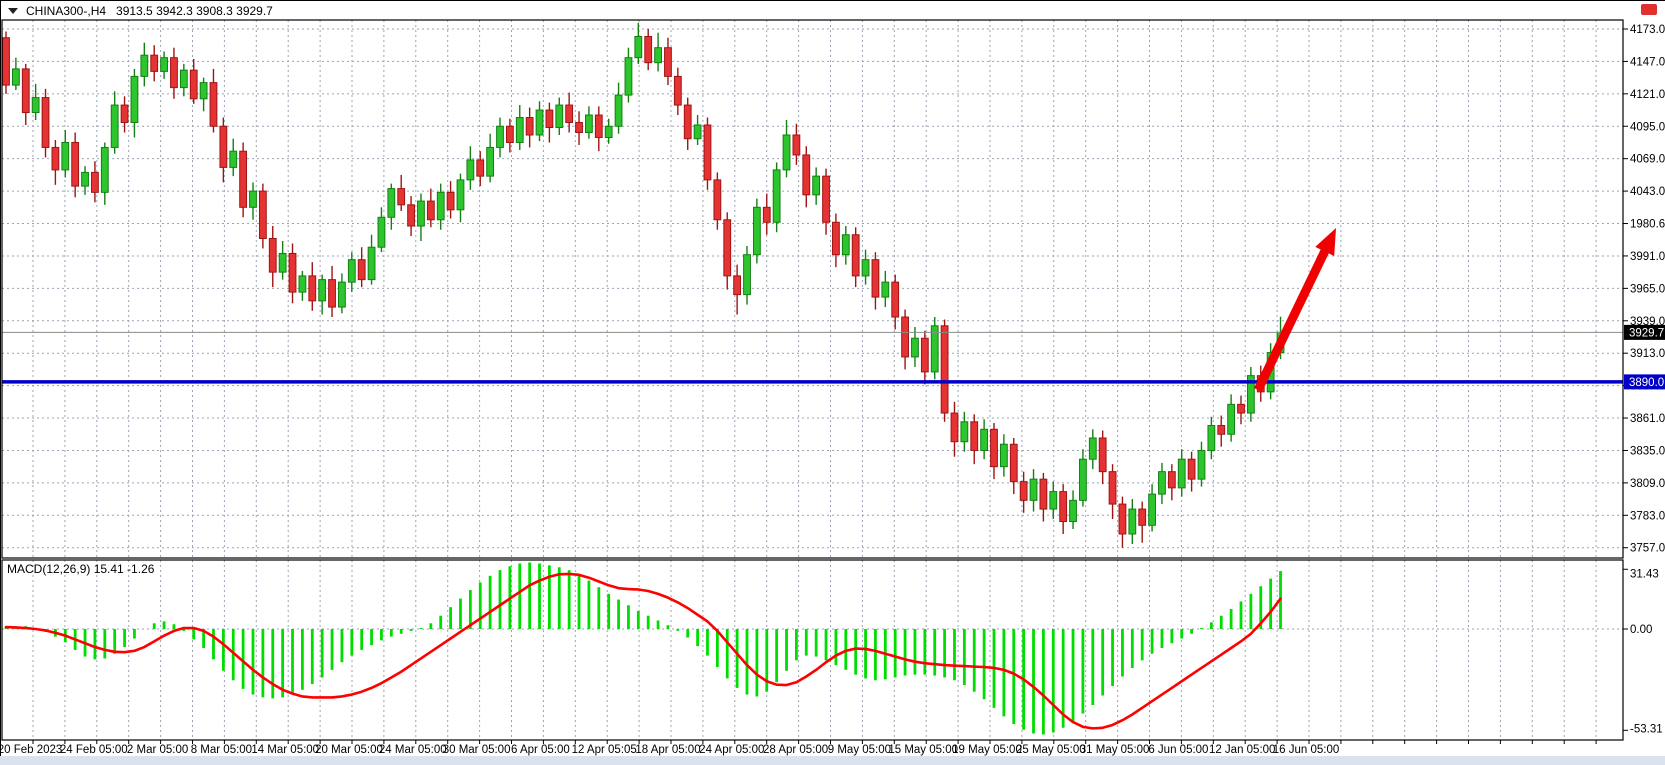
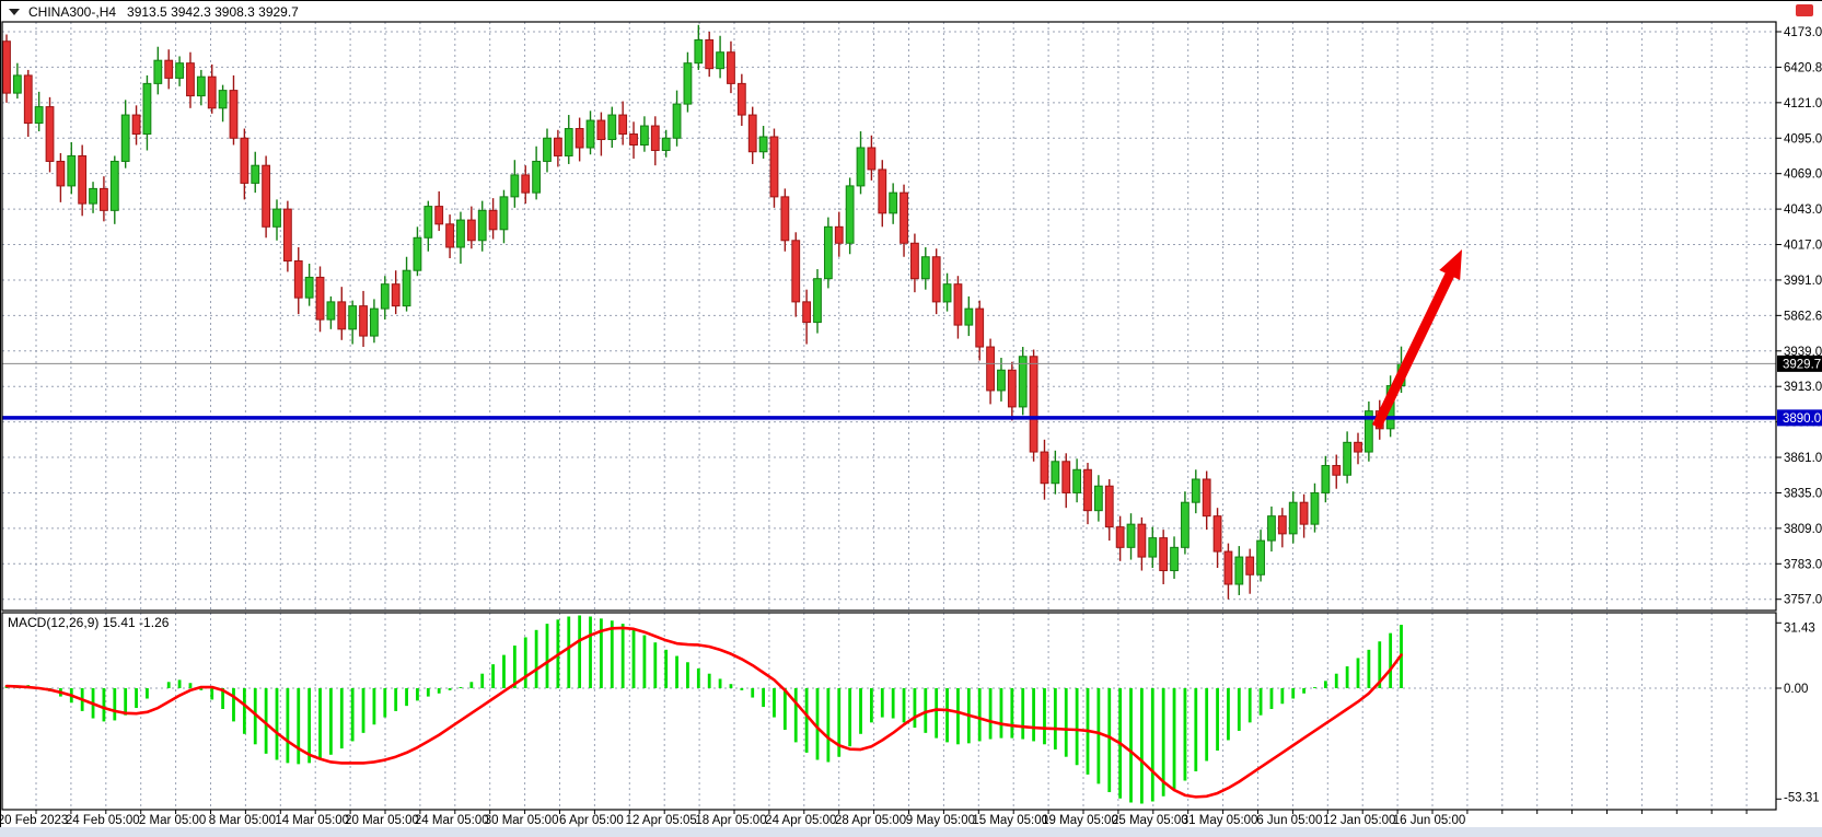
  CHINA300-,H4
  3913.5 3942.3 3908.3 3929.7
  MACD(12,26,9) 15.41 -1.26
  4173.0
- 4147.0
+ 6420.8
  4121.0
  4095.0
  4069.0
  4043.0
- 1980.6
+ 4017.0
  3991.0
- 3965.0
+ 5862.6
  3939.0
  3913.0
  3861.0
  3835.0
  3809.0
  3783.0
  3757.0
  31.43
  0.00
  -53.31
  20 Feb 2023
  24 Feb 05:00
  2 Mar 05:00
  8 Mar 05:00
  14 Mar 05:00
  20 Mar 05:00
  24 Mar 05:00
  30 Mar 05:00
  6 Apr 05:00
  12 Apr 05:05
  18 Apr 05:00
  24 Apr 05:00
  28 Apr 05:00
  9 May 05:00
  15 May 05:00
  19 May 05:00
  25 May 05:00
  31 May 05:00
  6 Jun 05:00
  12 Jan 05:00
  16 Jun 05:00
  3929.7
  3890.0
